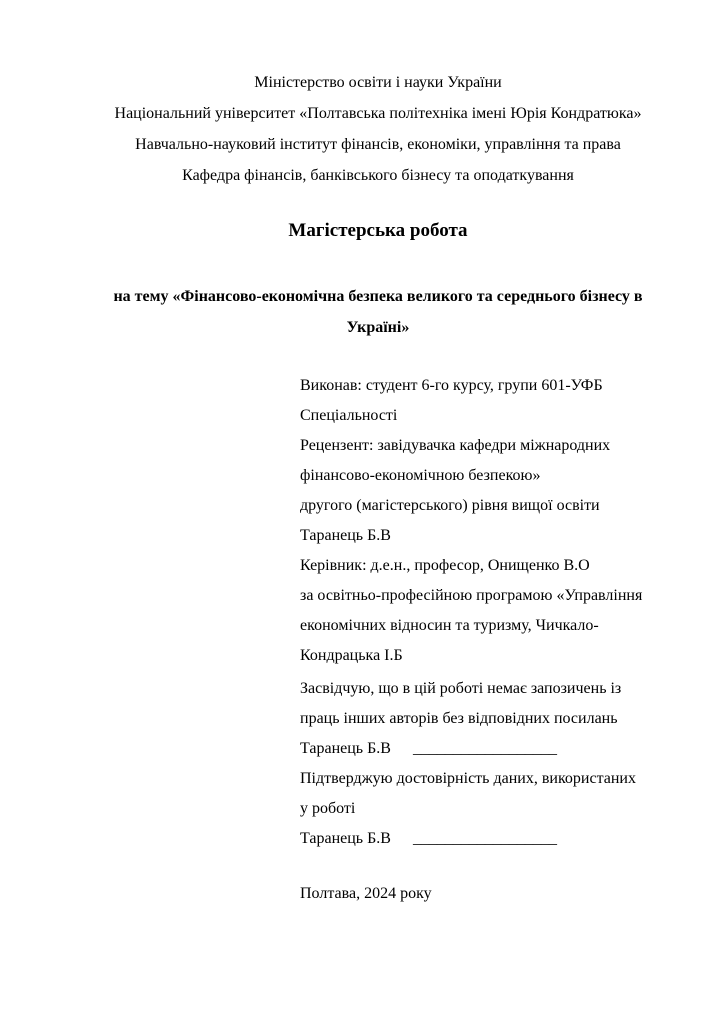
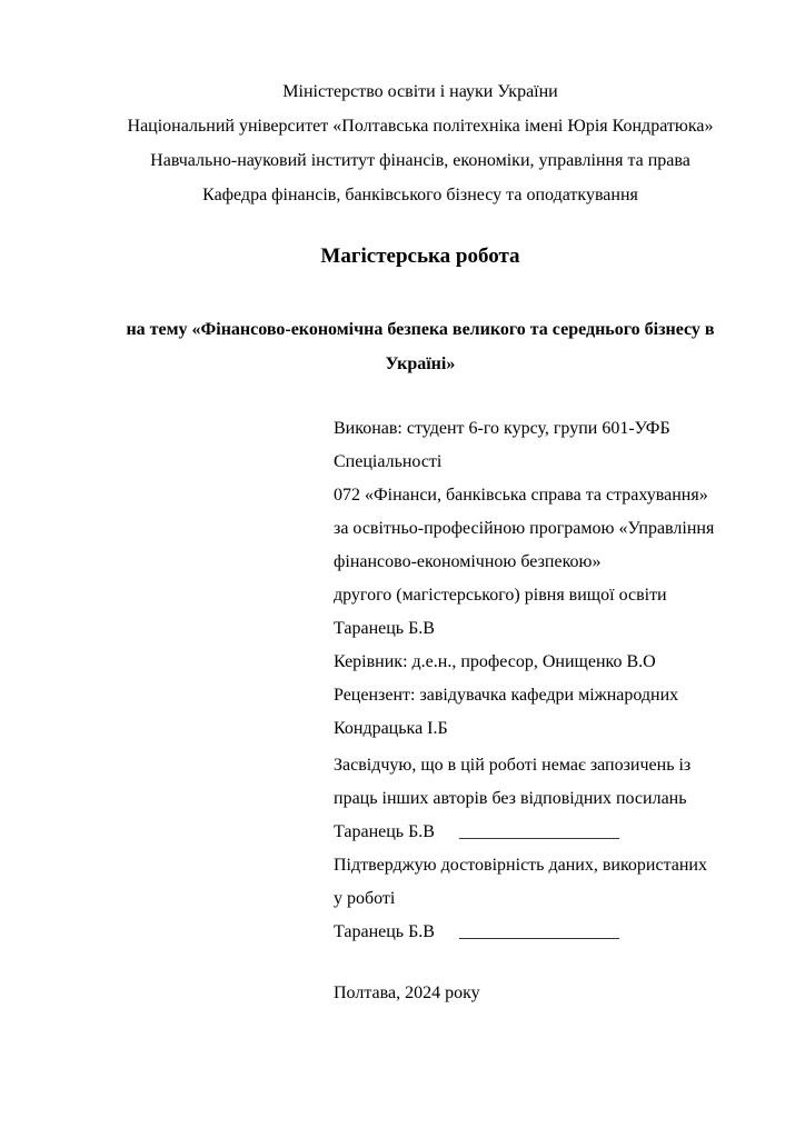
  Міністерство освіти і науки України
  Національний університет «Полтавська політехніка імені Юрія Кондратюка»
  Навчально-науковий інститут фінансів, економіки, управління та права
  Кафедра фінансів, банківського бізнесу та оподаткування
  Магістерська робота
  на тему «Фінансово-економічна безпека великого та середнього бізнесу в
  Україні»
  Виконав: студент 6-го курсу, групи 601-УФБ
  Спеціальності
+ 072 «Фінанси, банківська справа та страхування»
- Рецензент: завідувачка кафедри міжнародних
+ за освітньо-професійною програмою «Управління
  фінансово-економічною безпекою»
  другого (магістерського) рівня вищої освіти
  Таранець Б.В
  Керівник: д.е.н., професор, Онищенко В.О
- за освітньо-професійною програмою «Управління
+ Рецензент: завідувачка кафедри міжнародних
- економічних відносин та туризму, Чичкало-
  Кондрацька І.Б
  Засвідчую, що в цій роботі немає запозичень із
  праць інших авторів без відповідних посилань
  Таранець Б.В __________________
  Підтверджую достовірність даних, використаних
  у роботі
  Таранець Б.В __________________
  Полтава, 2024 року
